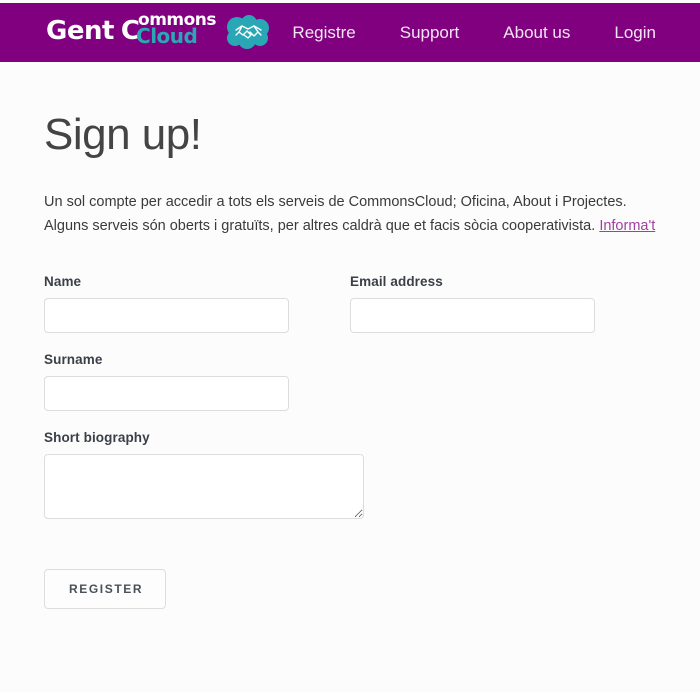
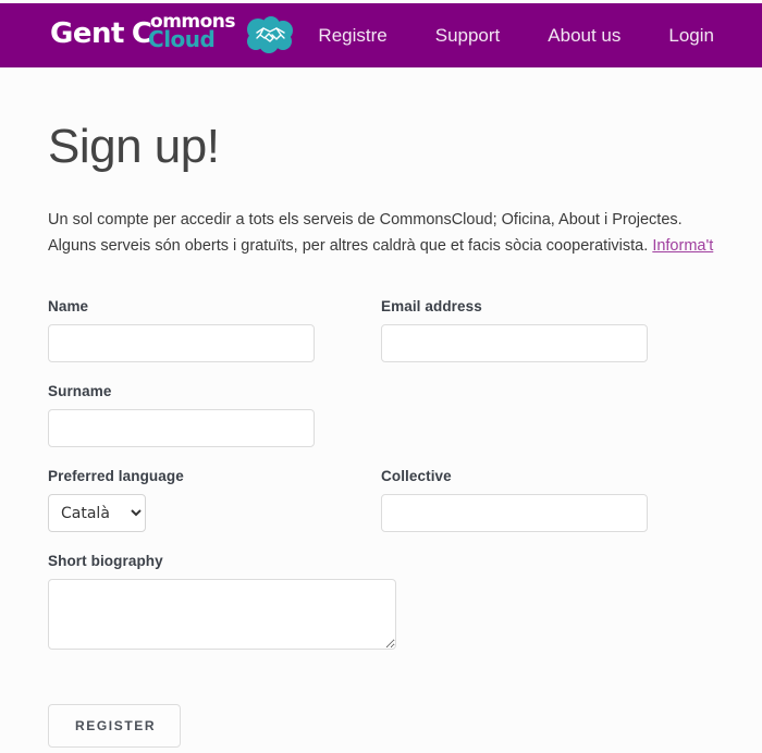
  Gent
  C
  ommons
  Cloud
  Registre
  Support
  About us
  Login
  Sign up!
  Un sol compte per accedir a tots els serveis de CommonsCloud; Oficina, About i Projectes.
  Alguns serveis són oberts i gratuïts, per altres caldrà que et facis sòcia cooperativista. Informa't
  Name
  Email address
  Surname
+ Preferred language
+ Català
+ Collective
  Short biography
  REGISTER
